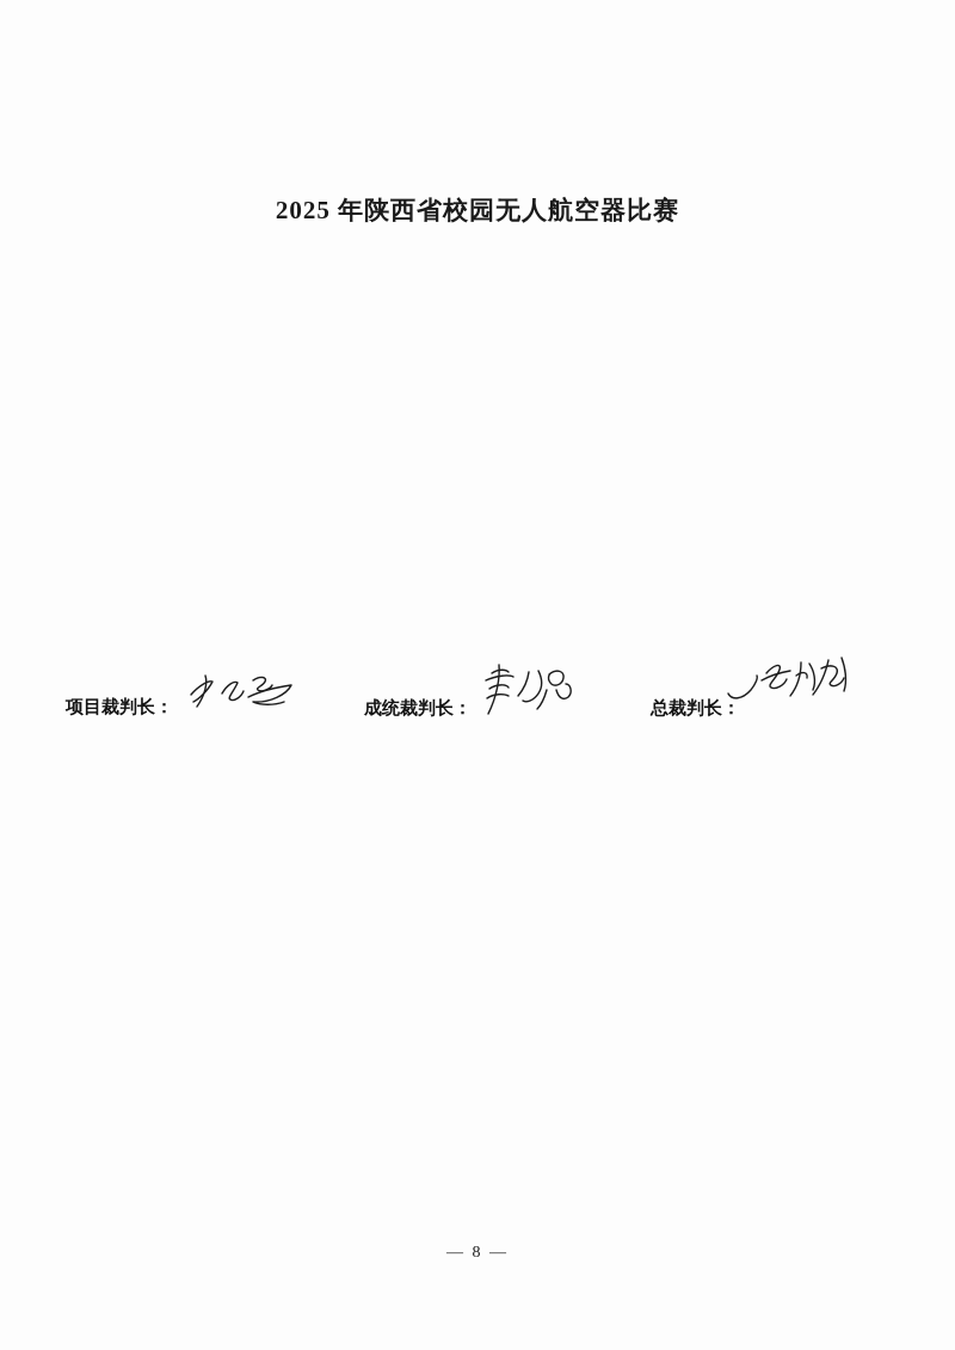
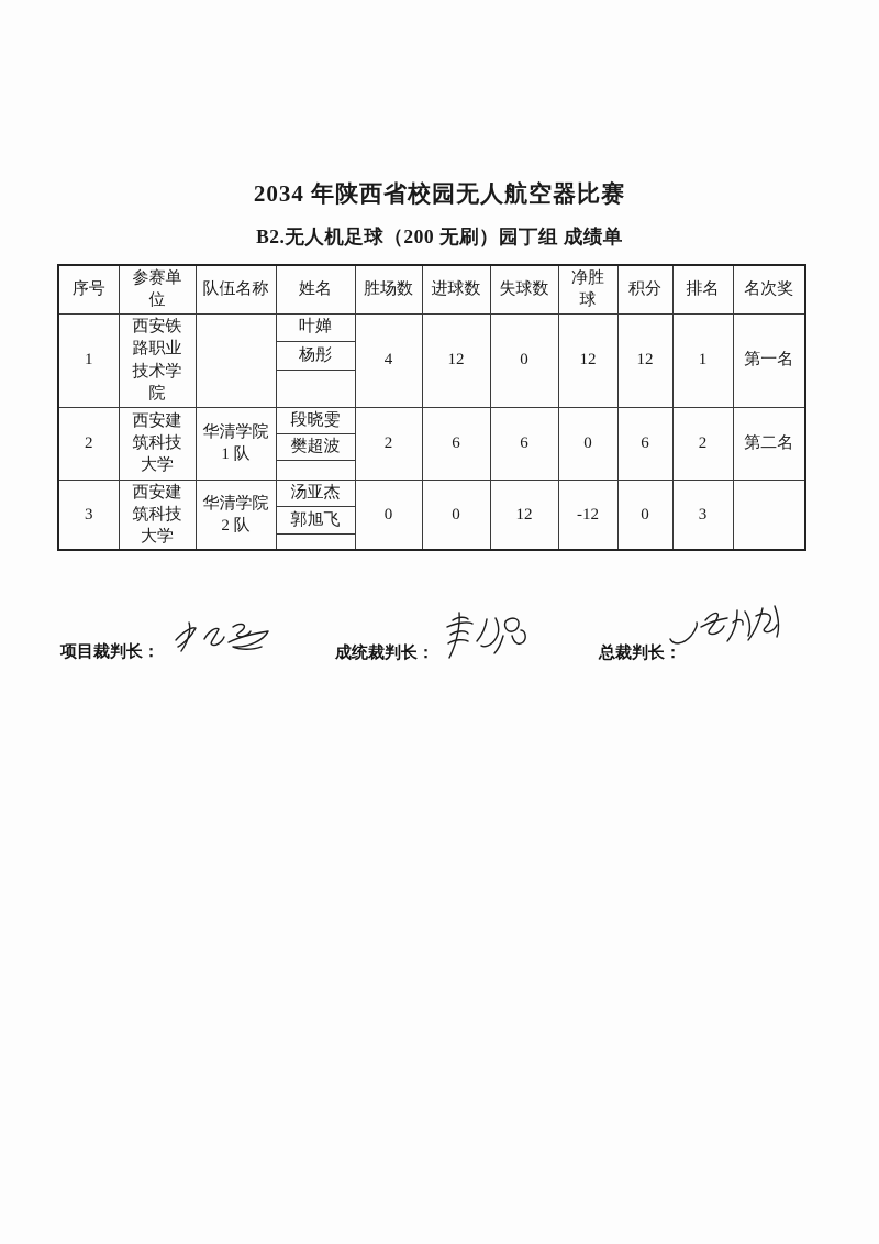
- 2025 年陕西省校园无人航空器比赛
+ 2034 年陕西省校园无人航空器比赛
+ B2.无人机足球（200 无刷）园丁组 成绩单
+ 序号	参赛单位	队伍名称	姓名	胜场数	进球数	失球数	净胜球	积分	排名	名次奖
+ 1	西安铁路职业技术学院		叶婵	4	12	0	12	12	1	第一名
+ 杨彤
+ 2	西安建筑科技大学	华清学院 1 队	段晓雯	2	6	6	0	6	2	第二名
+ 樊超波
+ 3	西安建筑科技大学	华清学院 2 队	汤亚杰	0	0	12	-12	0	3
+ 郭旭飞
  项目裁判长：
  成统裁判长：
  总裁判长：
- — 8 —
